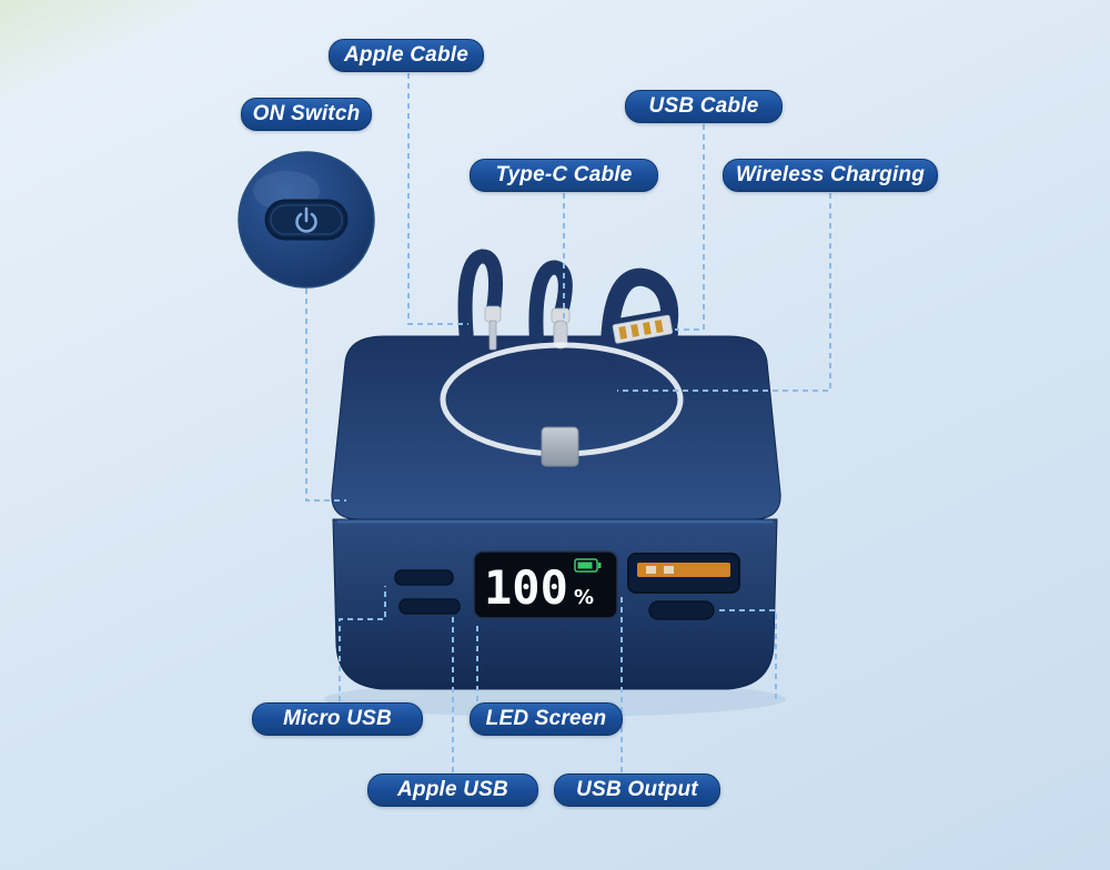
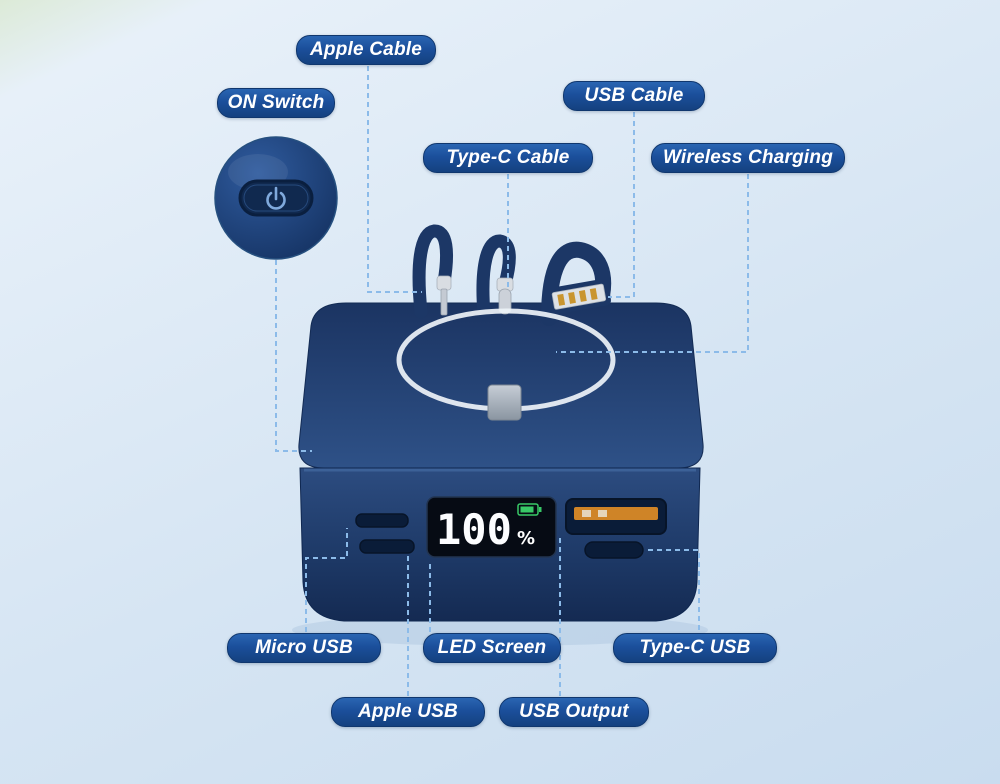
  100
  %
  Apple Cable
  ON Switch
  USB Cable
  Type-C Cable
  Wireless Charging
  Micro USB
  LED Screen
+ Type-C USB
  Apple USB
  USB Output
